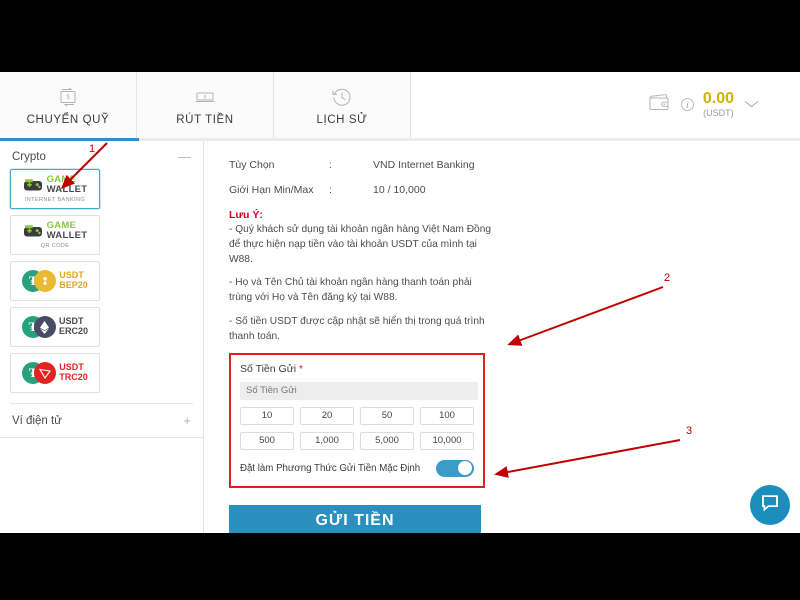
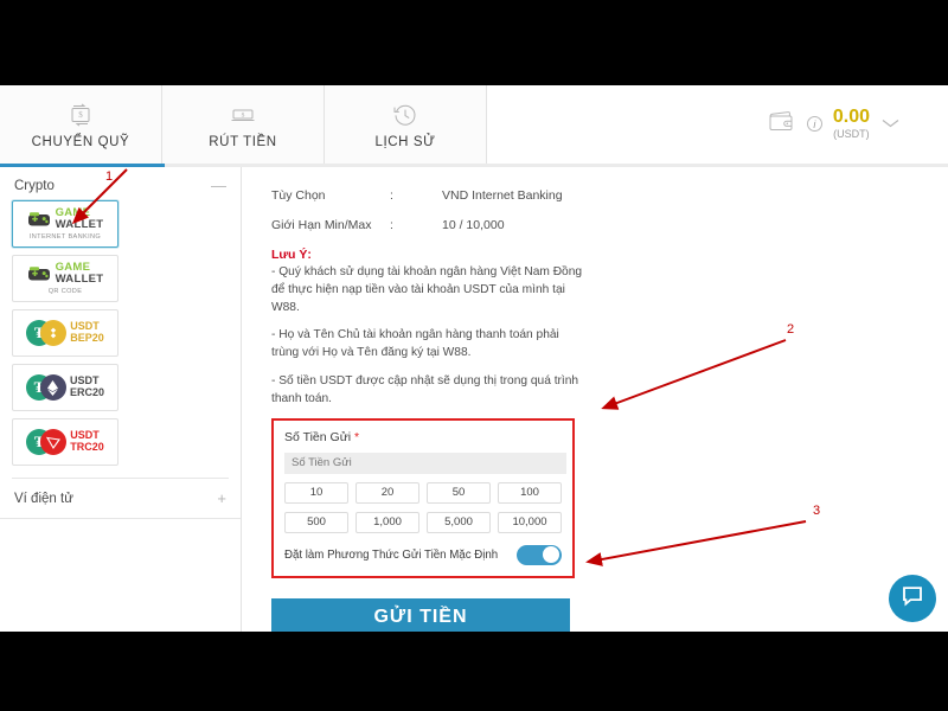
  $
  CHUYỂN QUỸ
  RÚT TIỀN
  LỊCH SỬ
  i
  0.00
  (USDT)
  Crypto
  —
  GAME
  WALLET
  GAME
  WALLET
  ₮
  USDT
  BEP20
  ₮
  USDT
  ERC20
  ₮
  USDT
  TRC20
  Ví điện tử
  +
  Tùy Chọn
  :
  VND Internet Banking
  Giới Hạn Min/Max
  :
  10 / 10,000
  Lưu Ý:
  - Quý khách sử dụng tài khoản ngân hàng Việt Nam Đồng để thực hiện nạp tiền vào tài khoản USDT của mình tại W88.
  - Họ và Tên Chủ tài khoản ngân hàng thanh toán phải trùng với Họ và Tên đăng ký tại W88.
- - Số tiền USDT được cập nhật sẽ hiển thị trong quá trình thanh toán.
+ - Số tiền USDT được cập nhật sẽ dụng thị trong quá trình thanh toán.
  Số Tiền Gửi *
  Số Tiền Gửi
  10
  20
  50
  100
  500
  1,000
  5,000
  10,000
  Đặt làm Phương Thức Gửi Tiền Mặc Định
  GỬI TIỀN
  1
  2
  3
